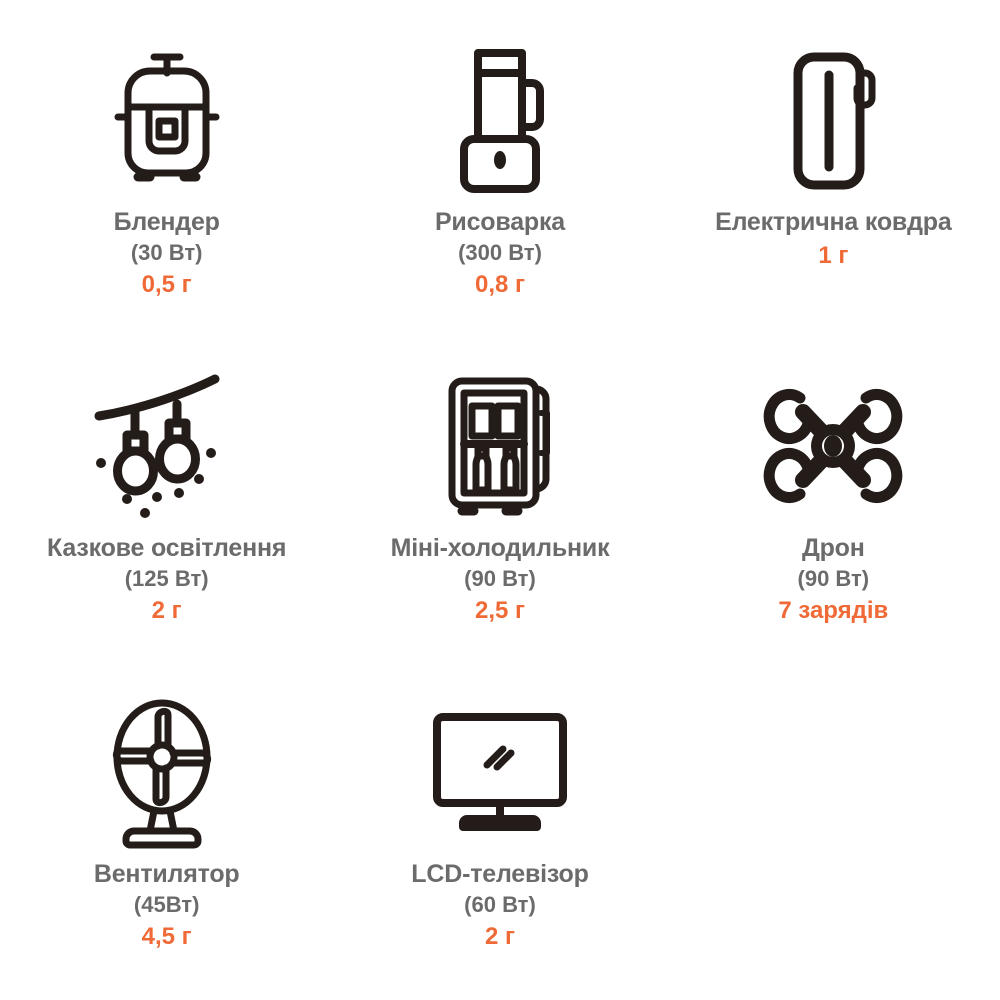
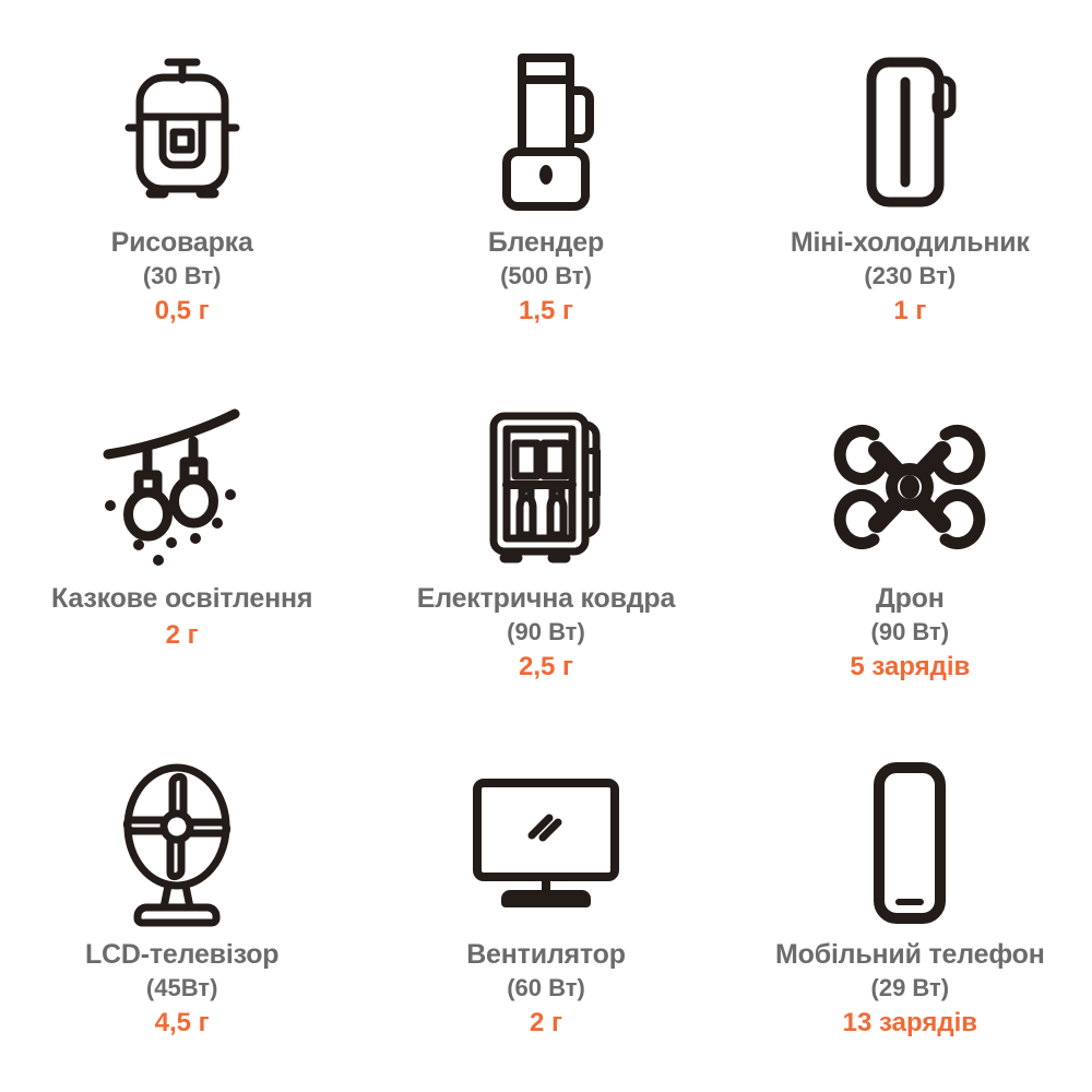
- Блендер
+ Рисоварка
  (30 Вт)
  0,5 г
- Рисоварка
+ Блендер
- (300 Вт)
+ (500 Вт)
- 0,8 г
+ 1,5 г
- Електрична ковдра
+ Міні-холодильник
+ (230 Вт)
  1 г
  Казкове освітлення
- (125 Вт)
  2 г
- Міні-холодильник
+ Електрична ковдра
  (90 Вт)
  2,5 г
  Дрон
  (90 Вт)
- 7 зарядів
+ 5 зарядів
- Вентилятор
+ LCD-телевізор
  (45Вт)
  4,5 г
- LCD-телевізор
+ Вентилятор
  (60 Вт)
  2 г
+ Мобільний телефон
+ (29 Вт)
+ 13 зарядів
